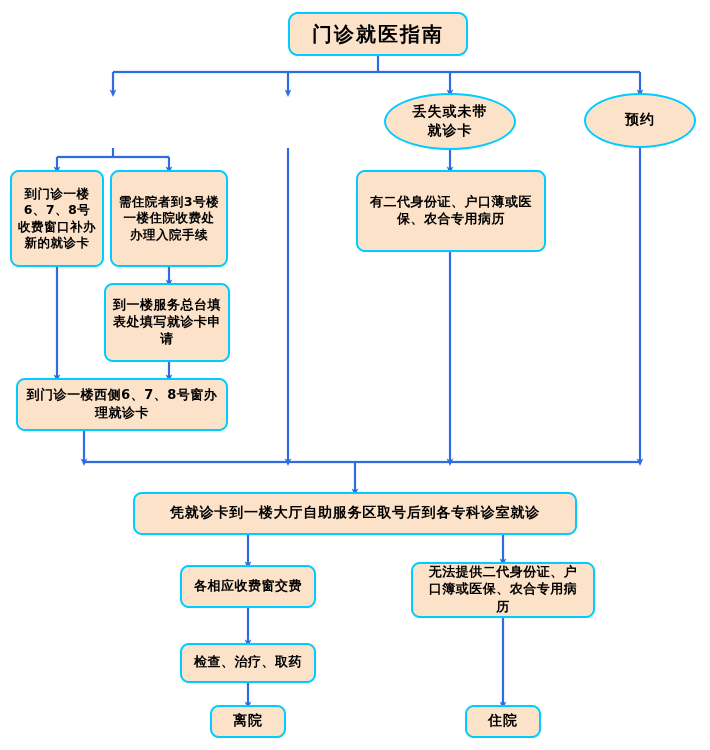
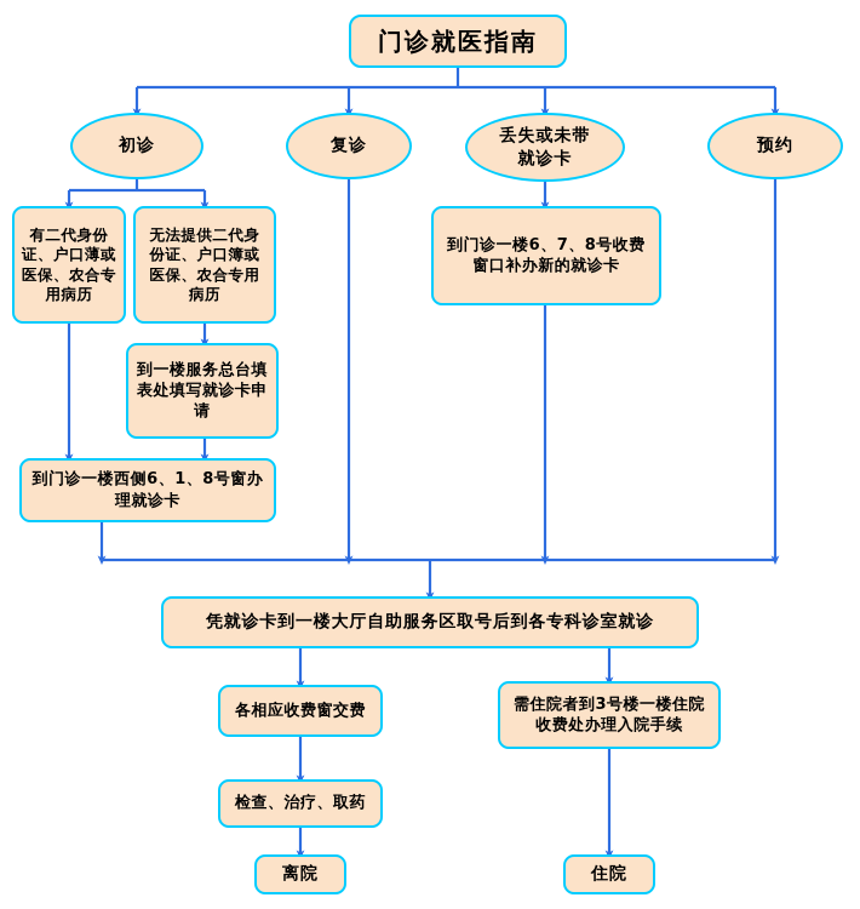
  门诊就医指南
+ 初诊
+ 复诊
  丢失或未带就诊卡
  预约
- 到门诊一楼6、7、8号收费窗口补办新的就诊卡
+ 有二代身份证、户口薄或医保、农合专用病历
- 需住院者到3号楼一楼住院收费处办理入院手续
+ 无法提供二代身份证、户口簿或医保、农合专用病历
  到一楼服务总台填表处填写就诊卡申请
- 到门诊一楼西侧6、7、8号窗办理就诊卡
+ 到门诊一楼西侧6、1、8号窗办理就诊卡
- 有二代身份证、户口薄或医保、农合专用病历
+ 到门诊一楼6、7、8号收费窗口补办新的就诊卡
  凭就诊卡到一楼大厅自助服务区取号后到各专科诊室就诊
  各相应收费窗交费
  检查、治疗、取药
- 无法提供二代身份证、户口簿或医保、农合专用病历
+ 需住院者到3号楼一楼住院收费处办理入院手续
  离院
  住院
